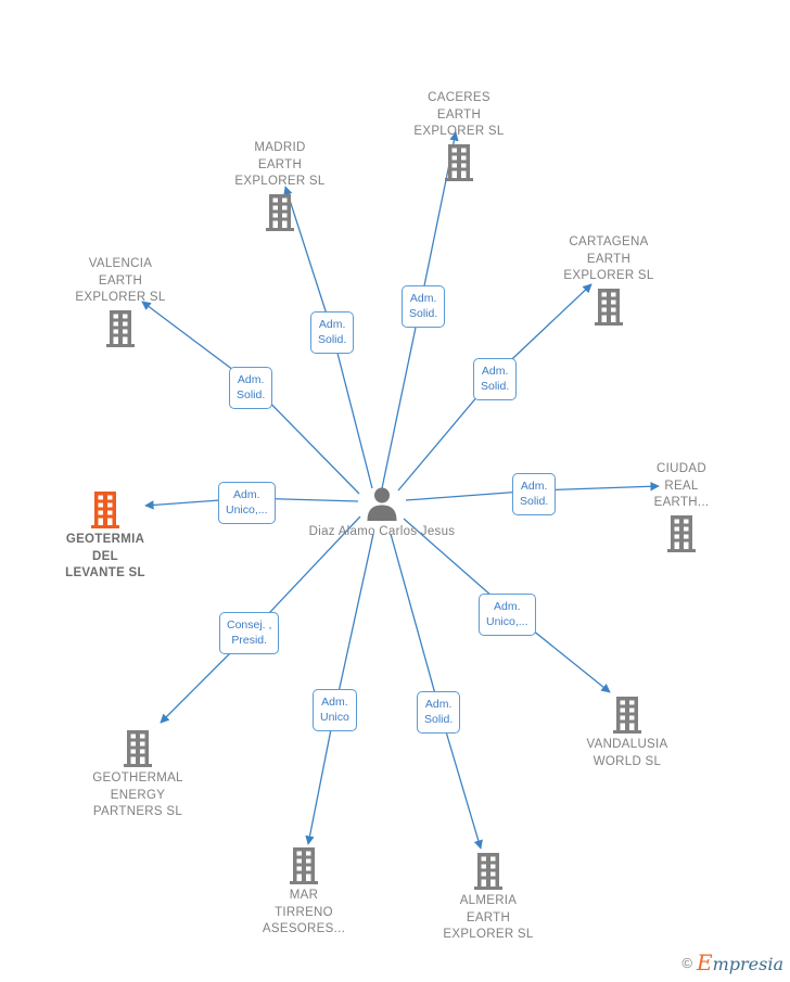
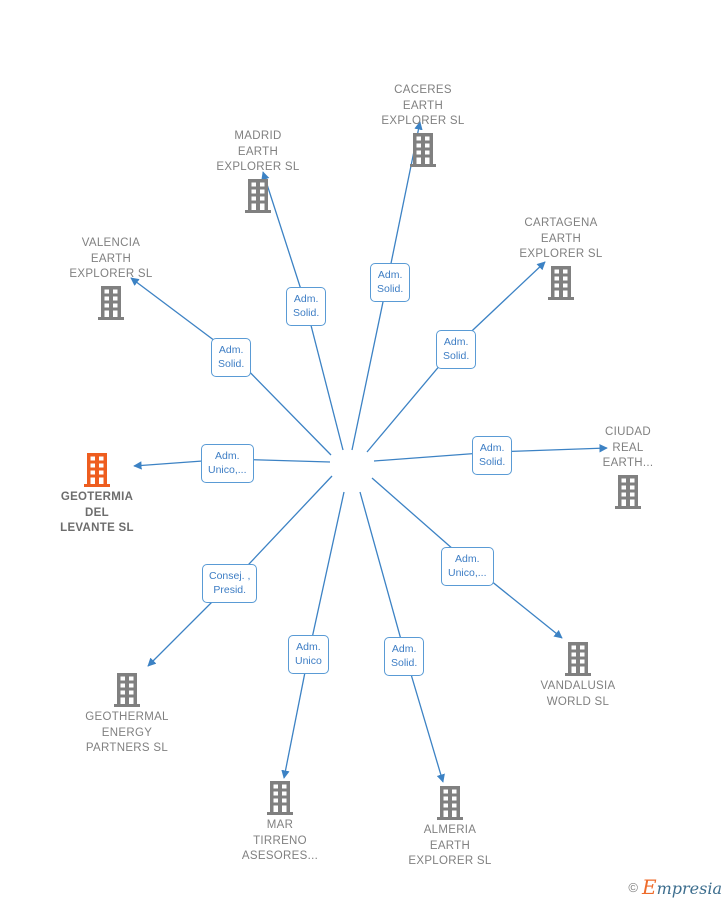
  Adm.
  Solid.
  Adm.
  Solid.
  Adm.
  Solid.
  Adm.
  Solid.
  Adm.
  Solid.
  Adm.
  Unico,...
  Consej. ,
  Presid.
  Adm.
  Unico
  Adm.
  Solid.
  Adm.
  Unico,...
- Diaz Alamo Carlos Jesus
  CACERES
  EARTH
  EXPLORER SL
  MADRID
  EARTH
  EXPLORER SL
  VALENCIA
  EARTH
  EXPLORER SL
  CARTAGENA
  EARTH
  EXPLORER SL
  CIUDAD
  REAL
  EARTH...
  GEOTERMIA
  DEL
  LEVANTE SL
  GEOTHERMAL
  ENERGY
  PARTNERS SL
  MAR
  TIRRENO
  ASESORES...
  ALMERIA
  EARTH
  EXPLORER SL
  VANDALUSIA
  WORLD SL
  ©
  Empresia
